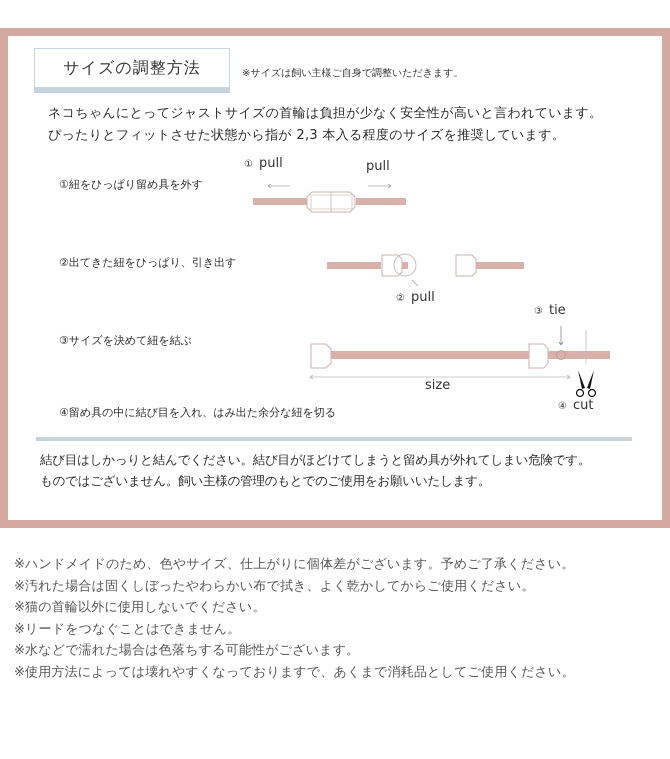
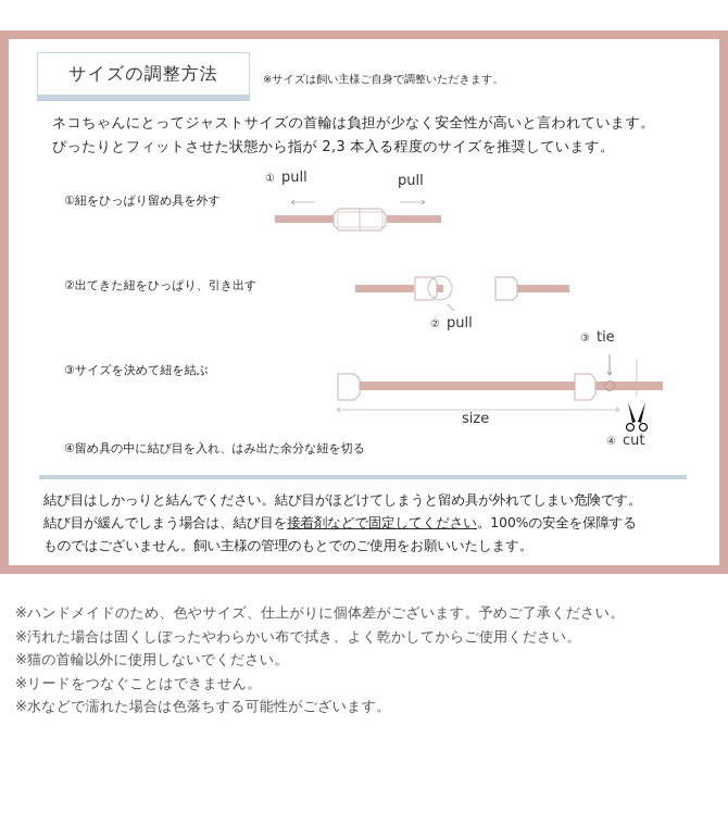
  サイズの調整方法
  ※サイズは飼い主様ご自身で調整いただきます。
  ネコちゃんにとってジャストサイズの首輪は負担が少なく安全性が高いと言われています。
  ぴったりとフィットさせた状態から指が 2,3 本入る程度のサイズを推奨しています。
  ①紐をひっぱり留め具を外す
  ②出てきた紐をひっぱり、引き出す
  ③サイズを決めて紐を結ぶ
  ④留め具の中に結び目を入れ、はみ出た余分な紐を切る
  ① pull
  pull
  ② pull
  ③ tie
  size
  ④ cut
  結び目はしかっりと結んでください。結び目がほどけてしまうと留め具が外れてしまい危険です。
+ 結び目が緩んでしまう場合は、結び目を接着剤などで固定してください。100%の安全を保障する
  ものではございません。飼い主様の管理のもとでのご使用をお願いいたします。
  ※ハンドメイドのため、色やサイズ、仕上がりに個体差がございます。予めご了承ください。
  ※汚れた場合は固くしぼったやわらかい布で拭き、よく乾かしてからご使用ください。
  ※猫の首輪以外に使用しないでください。
  ※リードをつなぐことはできません。
  ※水などで濡れた場合は色落ちする可能性がございます。
- ※使用方法によっては壊れやすくなっておりますで、あくまで消耗品としてご使用ください。
